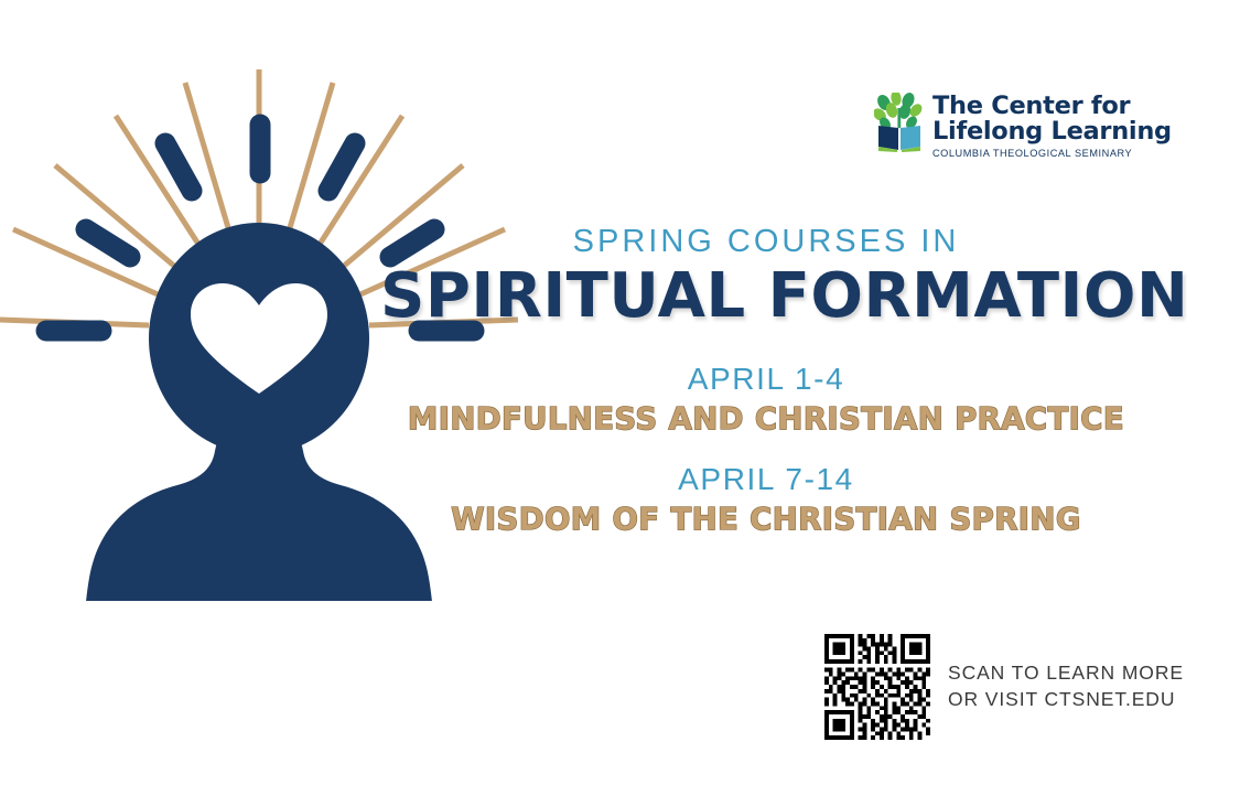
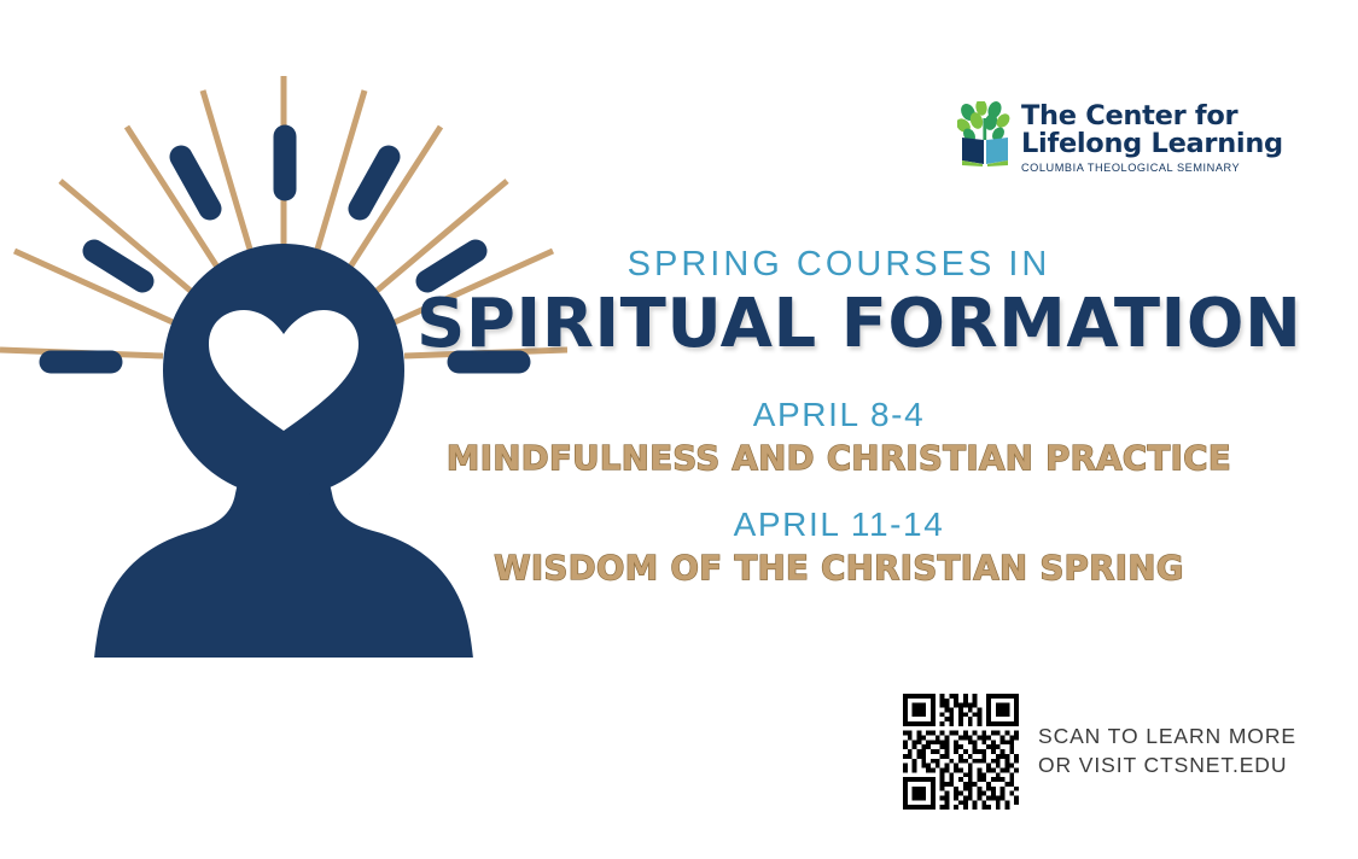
  The Center for
  Lifelong Learning
  COLUMBIA THEOLOGICAL SEMINARY
  SPRING COURSES IN
  SPIRITUAL FORMATION
- APRIL 1-4
+ APRIL 8-4
  MINDFULNESS AND CHRISTIAN PRACTICE
- APRIL 7-14
+ APRIL 11-14
  WISDOM OF THE CHRISTIAN SPRING
  SCAN TO LEARN MORE
  OR VISIT CTSNET.EDU
